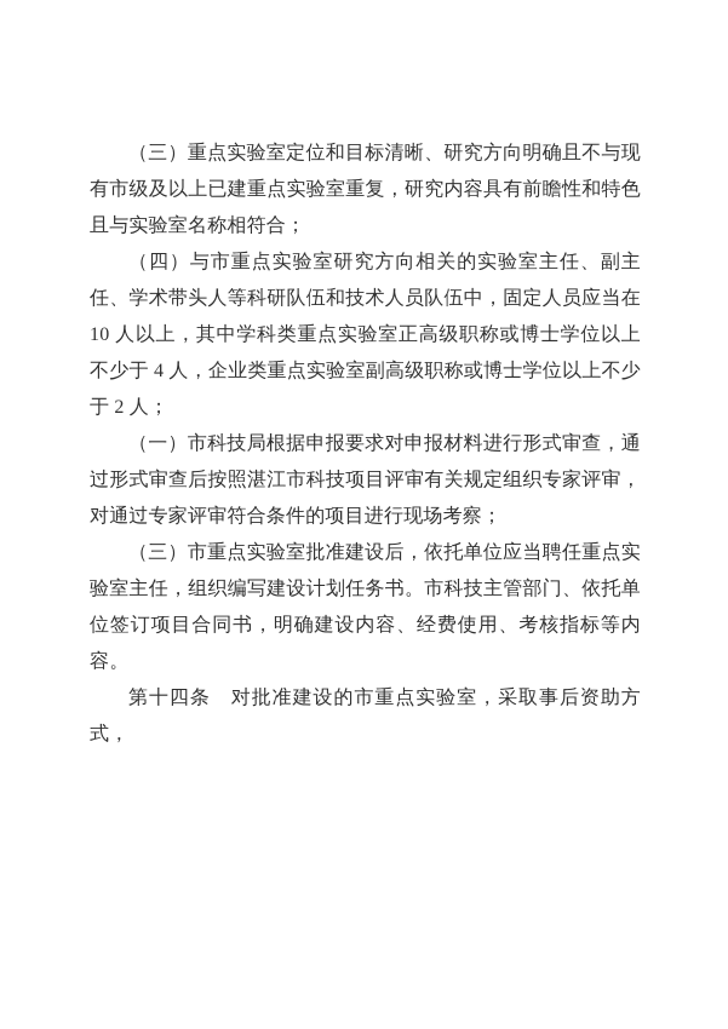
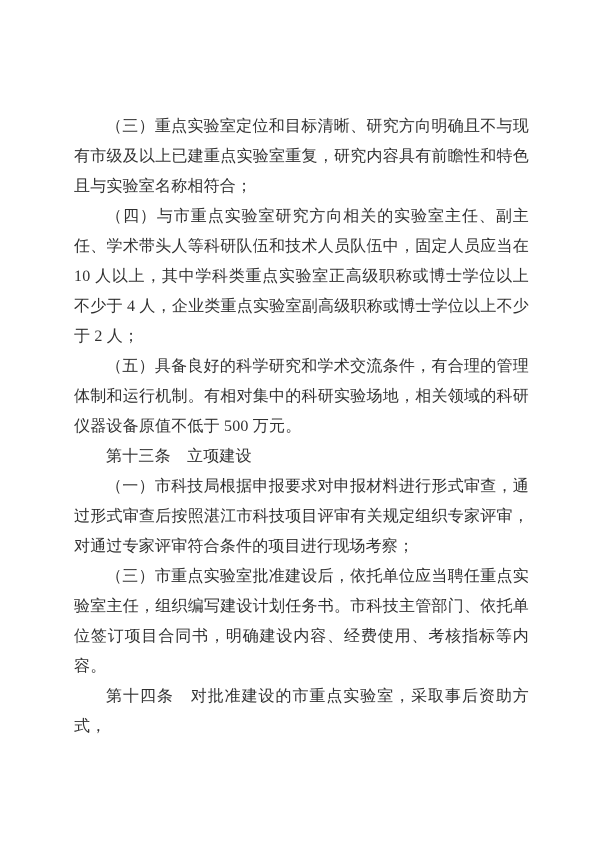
  （三）重点实验室定位和目标清晰、研究方向明确且不与现有市级及以上已建重点实验室重复，研究内容具有前瞻性和特色且与实验室名称相符合；
  （四）与市重点实验室研究方向相关的实验室主任、副主任、学术带头人等科研队伍和技术人员队伍中，固定人员应当在 10 人以上，其中学科类重点实验室正高级职称或博士学位以上不少于 4 人，企业类重点实验室副高级职称或博士学位以上不少于 2 人；
+ （五）具备良好的科学研究和学术交流条件，有合理的管理体制和运行机制。有相对集中的科研实验场地，相关领域的科研仪器设备原值不低于 500 万元。
+ 第十三条 立项建设
  （一）市科技局根据申报要求对申报材料进行形式审查，通过形式审查后按照湛江市科技项目评审有关规定组织专家评审，对通过专家评审符合条件的项目进行现场考察；
  （三）市重点实验室批准建设后，依托单位应当聘任重点实验室主任，组织编写建设计划任务书。市科技主管部门、依托单位签订项目合同书，明确建设内容、经费使用、考核指标等内容。
  第十四条 对批准建设的市重点实验室，采取事后资助方式，
